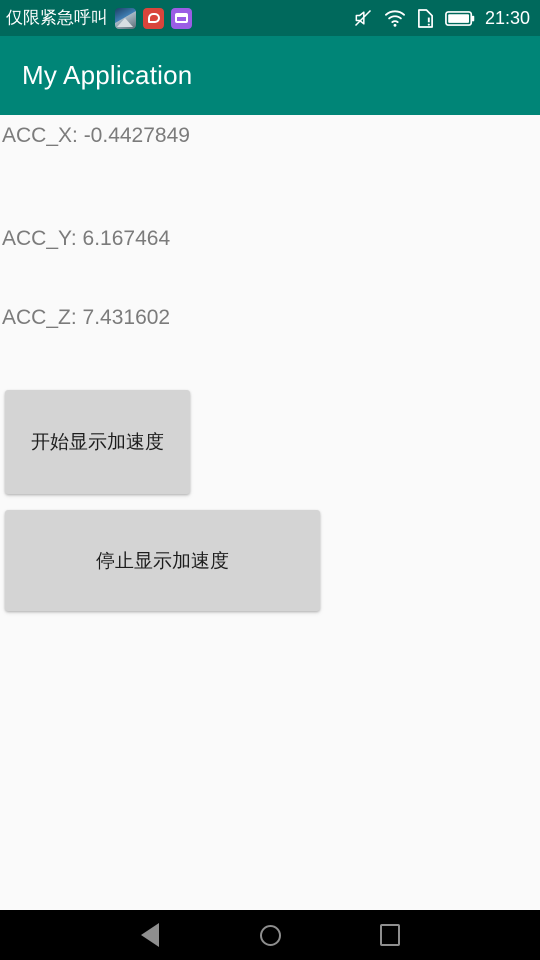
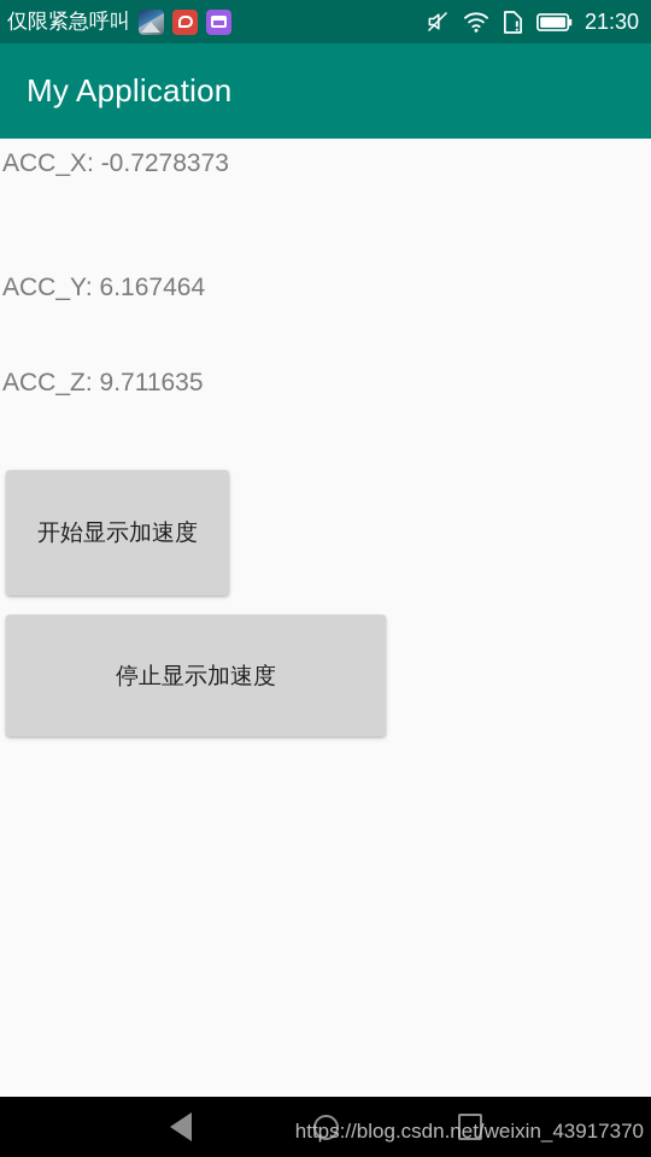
  仅限紧急呼叫
  21:30
  My Application
- ACC_X: -0.4427849
+ ACC_X: -0.7278373
  ACC_Y: 6.167464
- ACC_Z: 7.431602
+ ACC_Z: 9.711635
  开始显示加速度
  停止显示加速度
+ https://blog.csdn.net/weixin_43917370
